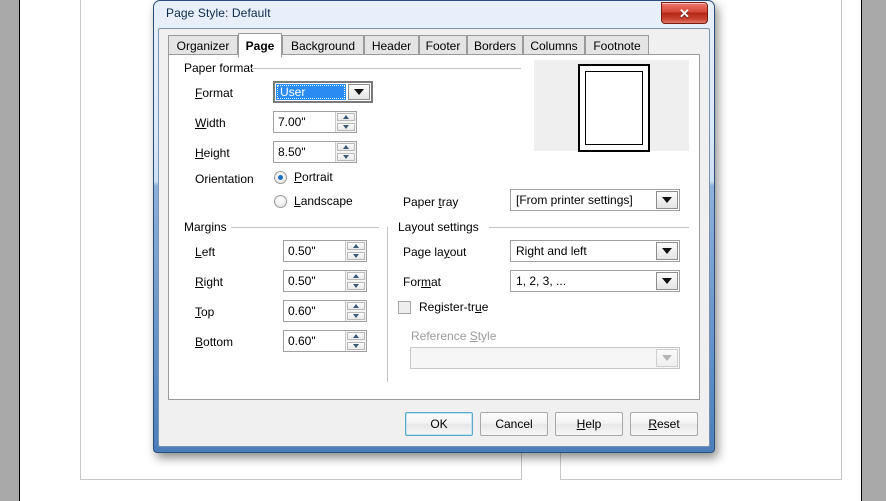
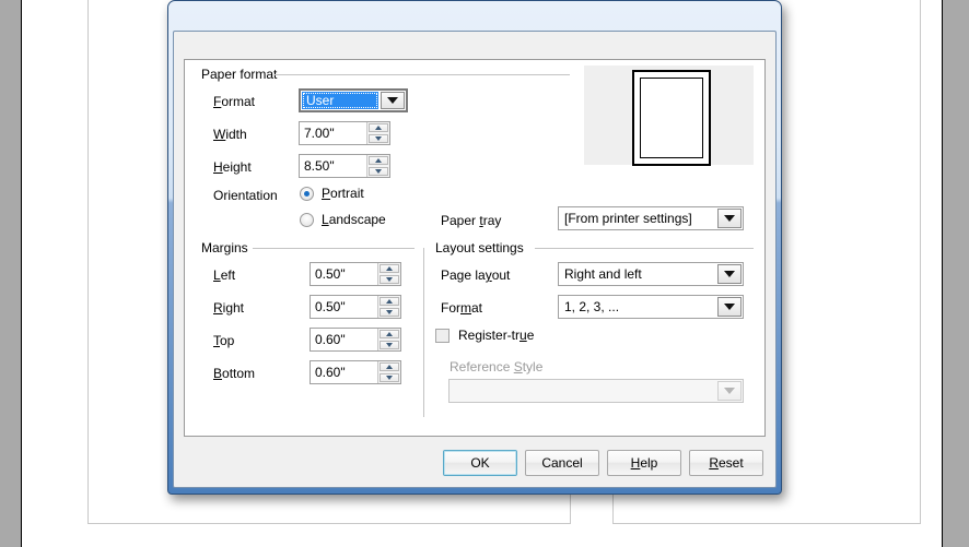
- Page Style: Default
- ✕
- Organizer
- Page
- Background
- Header
- Footer
- Borders
- Columns
- Footnote
  Paper forma
  Format
  User
  Width
  7.00"
  Height
  8.50"
  Orientation
  Portrait
  Landscape
  Paper tray
  [From printer settings]
  Margins
  Left
  0.50"
  Right
  0.50"
  Top
  0.60"
  Bottom
  0.60"
  Layout settings
  Page layout
  Right and left
  Format
  1, 2, 3, ...
  Register-true
  Reference Style
  OK
  Cancel
  Help
  Reset
